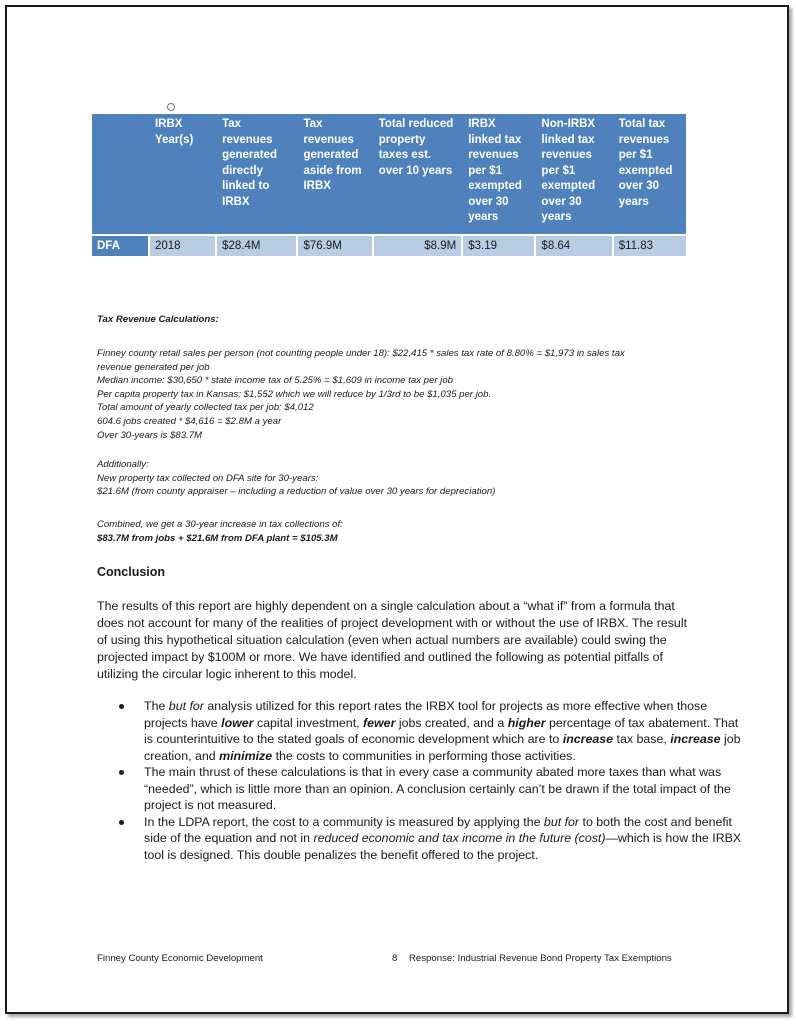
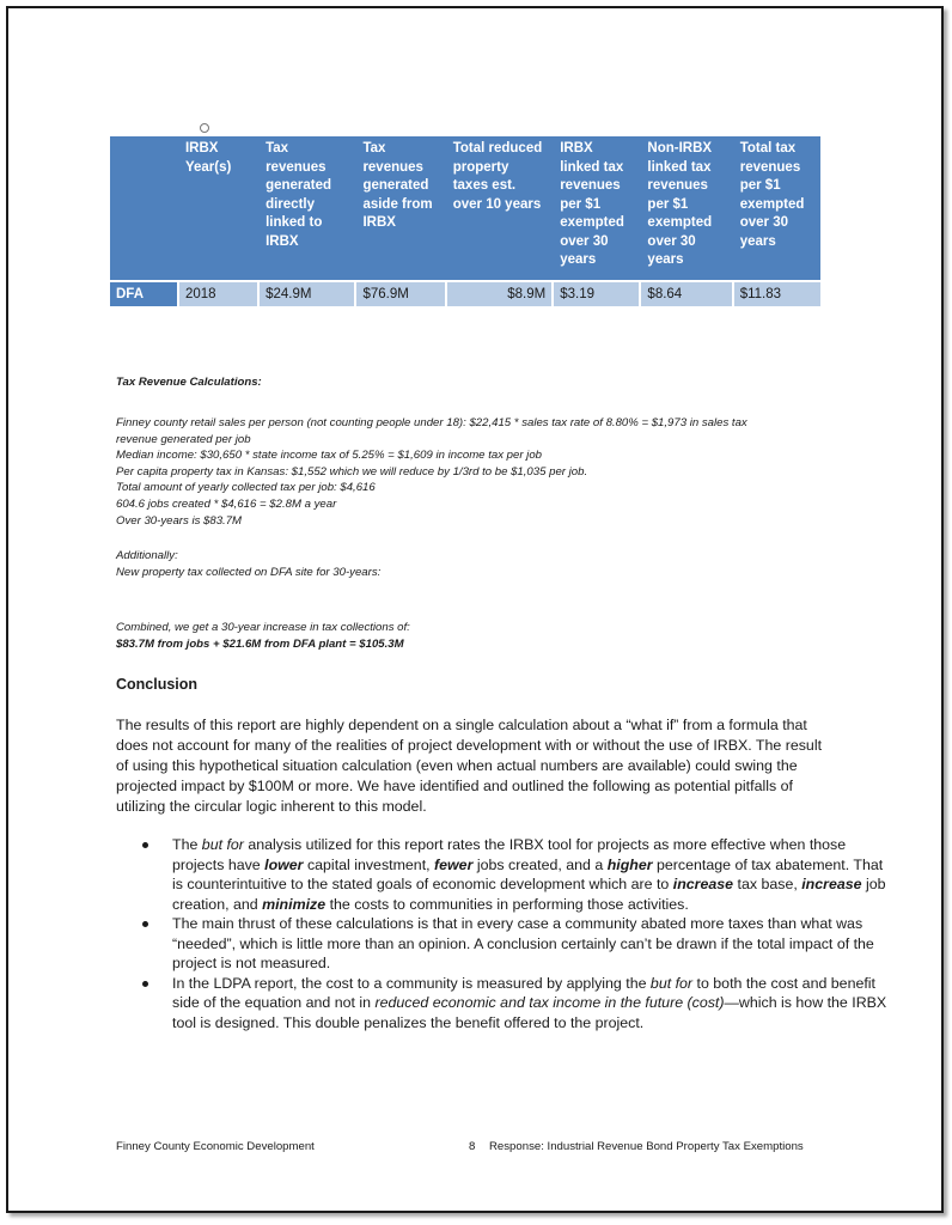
  	IRBX Year(s)	Tax revenues generated directly linked to IRBX	Tax revenues generated aside from IRBX	Total reduced property taxes est. over 10 years	IRBX linked tax revenues per $1 exempted over 30 years	Non-IRBX linked tax revenues per $1 exempted over 30 years	Total tax revenues per $1 exempted over 30 years
- DFA	2018	$28.4M	$76.9M	$8.9M	$3.19	$8.64	$11.83
+ DFA	2018	$24.9M	$76.9M	$8.9M	$3.19	$8.64	$11.83
  Tax Revenue Calculations:
  Finney county retail sales per person (not counting people under 18): $22,415 * sales tax rate of 8.80% = $1,973 in sales tax
  revenue generated per job
  Median income: $30,650 * state income tax of 5.25% = $1,609 in income tax per job
  Per capita property tax in Kansas: $1,552 which we will reduce by 1/3rd to be $1,035 per job.
- Total amount of yearly collected tax per job: $4,012
+ Total amount of yearly collected tax per job: $4,616
  604.6 jobs created * $4,616 = $2.8M a year
  Over 30-years is $83.7M
  Additionally:
  New property tax collected on DFA site for 30-years:
- $21.6M (from county appraiser – including a reduction of value over 30 years for depreciation)
  Combined, we get a 30-year increase in tax collections of:
  $83.7M from jobs + $21.6M from DFA plant = $105.3M
  Conclusion
  The results of this report are highly dependent on a single calculation about a “what if” from a formula that does not account for many of the realities of project development with or without the use of IRBX. The result of using this hypothetical situation calculation (even when actual numbers are available) could swing the projected impact by $100M or more. We have identified and outlined the following as potential pitfalls of utilizing the circular logic inherent to this model.
  The but for analysis utilized for this report rates the IRBX tool for projects as more effective when those projects have lower capital investment, fewer jobs created, and a higher percentage of tax abatement. That is counterintuitive to the stated goals of economic development which are to increase tax base, increase job creation, and minimize the costs to communities in performing those activities.
  The main thrust of these calculations is that in every case a community abated more taxes than what was “needed”, which is little more than an opinion. A conclusion certainly can’t be drawn if the total impact of the project is not measured.
  In the LDPA report, the cost to a community is measured by applying the but for to both the cost and benefit side of the equation and not in reduced economic and tax income in the future (cost)—which is how the IRBX tool is designed. This double penalizes the benefit offered to the project.
  Finney County Economic Development
  8
  Response: Industrial Revenue Bond Property Tax Exemptions
